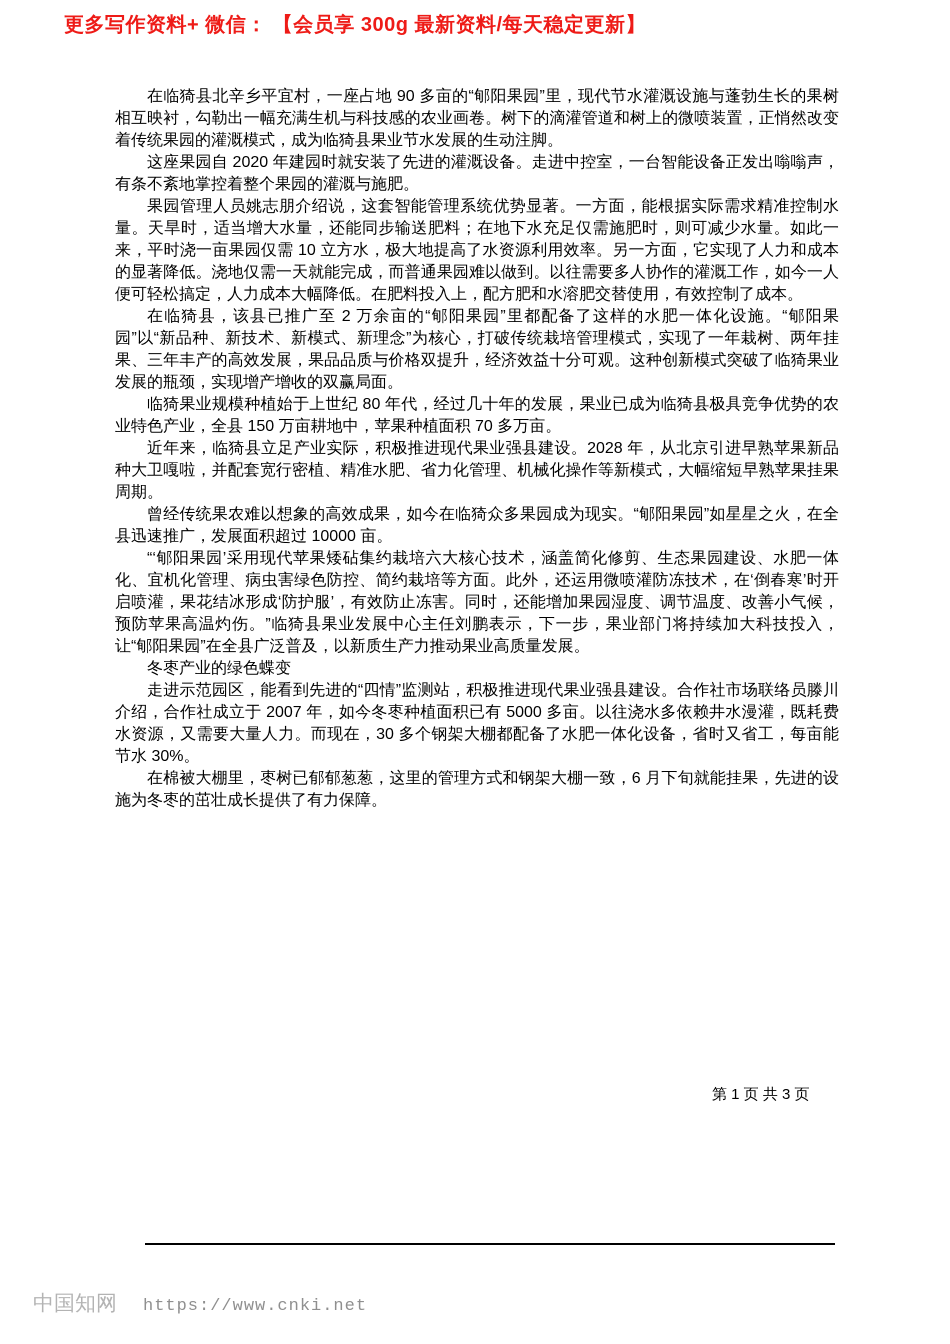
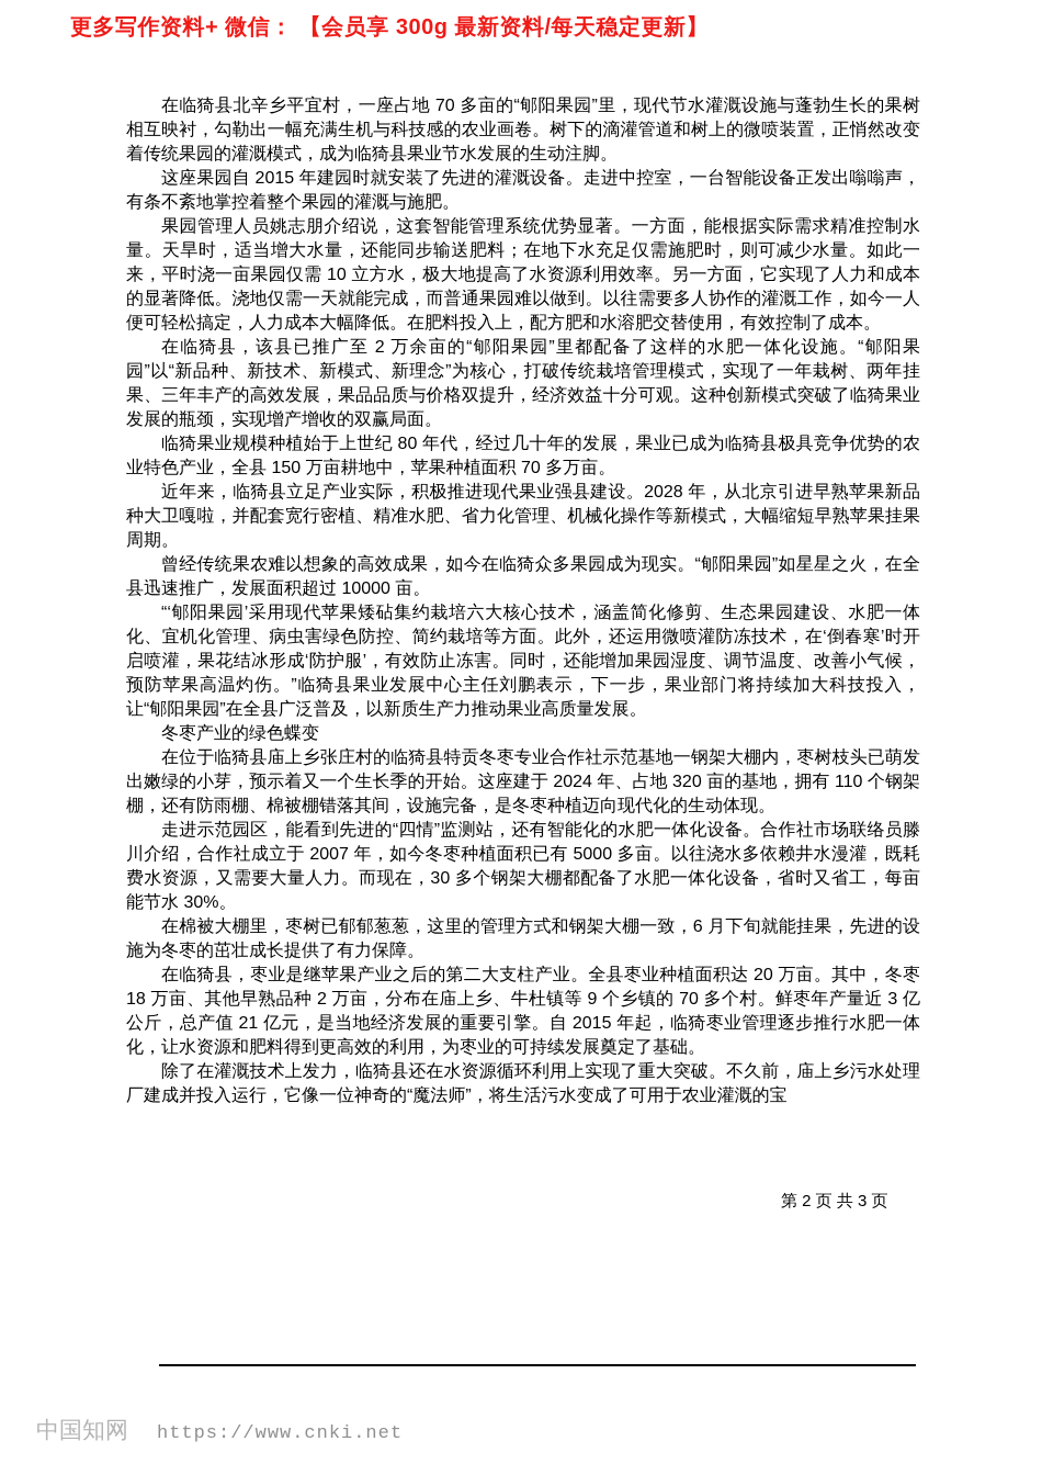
  更多写作资料+ 微信： 【会员享 300g 最新资料/每天稳定更新】
- 在临猗县北辛乡平宜村，一座占地 90 多亩的“郇阳果园”里，现代节水灌溉设施与蓬勃生长的果树相互映衬，勾勒出一幅充满生机与科技感的农业画卷。树下的滴灌管道和树上的微喷装置，正悄然改变着传统果园的灌溉模式，成为临猗县果业节水发展的生动注脚。
+ 在临猗县北辛乡平宜村，一座占地 70 多亩的“郇阳果园”里，现代节水灌溉设施与蓬勃生长的果树相互映衬，勾勒出一幅充满生机与科技感的农业画卷。树下的滴灌管道和树上的微喷装置，正悄然改变着传统果园的灌溉模式，成为临猗县果业节水发展的生动注脚。
- 这座果园自 2020 年建园时就安装了先进的灌溉设备。走进中控室，一台智能设备正发出嗡嗡声，有条不紊地掌控着整个果园的灌溉与施肥。
+ 这座果园自 2015 年建园时就安装了先进的灌溉设备。走进中控室，一台智能设备正发出嗡嗡声，有条不紊地掌控着整个果园的灌溉与施肥。
  果园管理人员姚志朋介绍说，这套智能管理系统优势显著。一方面，能根据实际需求精准控制水量。天旱时，适当增大水量，还能同步输送肥料；在地下水充足仅需施肥时，则可减少水量。如此一来，平时浇一亩果园仅需 10 立方水，极大地提高了水资源利用效率。另一方面，它实现了人力和成本的显著降低。浇地仅需一天就能完成，而普通果园难以做到。以往需要多人协作的灌溉工作，如今一人便可轻松搞定，人力成本大幅降低。在肥料投入上，配方肥和水溶肥交替使用，有效控制了成本。
  在临猗县，该县已推广至 2 万余亩的“郇阳果园”里都配备了这样的水肥一体化设施。“郇阳果园”以“新品种、新技术、新模式、新理念”为核心，打破传统栽培管理模式，实现了一年栽树、两年挂果、三年丰产的高效发展，果品品质与价格双提升，经济效益十分可观。这种创新模式突破了临猗果业发展的瓶颈，实现增产增收的双赢局面。
  临猗果业规模种植始于上世纪 80 年代，经过几十年的发展，果业已成为临猗县极具竞争优势的农业特色产业，全县 150 万亩耕地中，苹果种植面积 70 多万亩。
  近年来，临猗县立足产业实际，积极推进现代果业强县建设。2028 年，从北京引进早熟苹果新品种大卫嘎啦，并配套宽行密植、精准水肥、省力化管理、机械化操作等新模式，大幅缩短早熟苹果挂果周期。
  曾经传统果农难以想象的高效成果，如今在临猗众多果园成为现实。“郇阳果园”如星星之火，在全县迅速推广，发展面积超过 10000 亩。
  “‘郇阳果园’采用现代苹果矮砧集约栽培六大核心技术，涵盖简化修剪、生态果园建设、水肥一体化、宜机化管理、病虫害绿色防控、简约栽培等方面。此外，还运用微喷灌防冻技术，在‘倒春寒’时开启喷灌，果花结冰形成‘防护服’，有效防止冻害。同时，还能增加果园湿度、调节温度、改善小气候，预防苹果高温灼伤。”临猗县果业发展中心主任刘鹏表示，下一步，果业部门将持续加大科技投入，让“郇阳果园”在全县广泛普及，以新质生产力推动果业高质量发展。
  冬枣产业的绿色蝶变
+ 在位于临猗县庙上乡张庄村的临猗县特贡冬枣专业合作社示范基地一钢架大棚内，枣树枝头已萌发出嫩绿的小芽，预示着又一个生长季的开始。这座建于 2024 年、占地 320 亩的基地，拥有 110 个钢架棚，还有防雨棚、棉被棚错落其间，设施完备，是冬枣种植迈向现代化的生动体现。
- 走进示范园区，能看到先进的“四情”监测站，积极推进现代果业强县建设。合作社市场联络员滕川介绍，合作社成立于 2007 年，如今冬枣种植面积已有 5000 多亩。以往浇水多依赖井水漫灌，既耗费水资源，又需要大量人力。而现在，30 多个钢架大棚都配备了水肥一体化设备，省时又省工，每亩能节水 30%。
+ 走进示范园区，能看到先进的“四情”监测站，还有智能化的水肥一体化设备。合作社市场联络员滕川介绍，合作社成立于 2007 年，如今冬枣种植面积已有 5000 多亩。以往浇水多依赖井水漫灌，既耗费水资源，又需要大量人力。而现在，30 多个钢架大棚都配备了水肥一体化设备，省时又省工，每亩能节水 30%。
  在棉被大棚里，枣树已郁郁葱葱，这里的管理方式和钢架大棚一致，6 月下旬就能挂果，先进的设施为冬枣的茁壮成长提供了有力保障。
+ 在临猗县，枣业是继苹果产业之后的第二大支柱产业。全县枣业种植面积达 20 万亩。其中，冬枣 18 万亩、其他早熟品种 2 万亩，分布在庙上乡、牛杜镇等 9 个乡镇的 70 多个村。鲜枣年产量近 3 亿公斤，总产值 21 亿元，是当地经济发展的重要引擎。自 2015 年起，临猗枣业管理逐步推行水肥一体化，让水资源和肥料得到更高效的利用，为枣业的可持续发展奠定了基础。
+ 除了在灌溉技术上发力，临猗县还在水资源循环利用上实现了重大突破。不久前，庙上乡污水处理厂建成并投入运行，它像一位神奇的“魔法师”，将生活污水变成了可用于农业灌溉的宝
- 第 1 页 共 3 页
+ 第 2 页 共 3 页
  中国知网
  https://www.cnki.net
